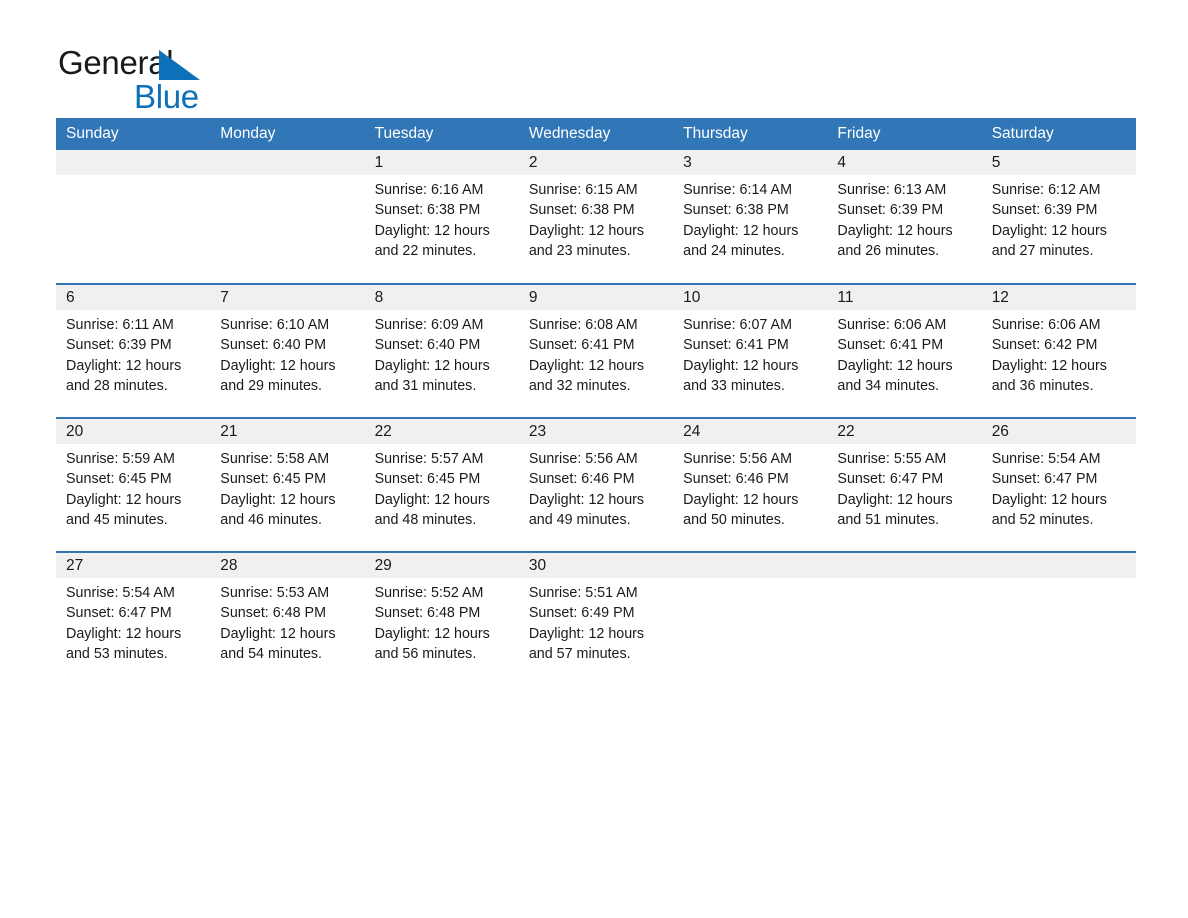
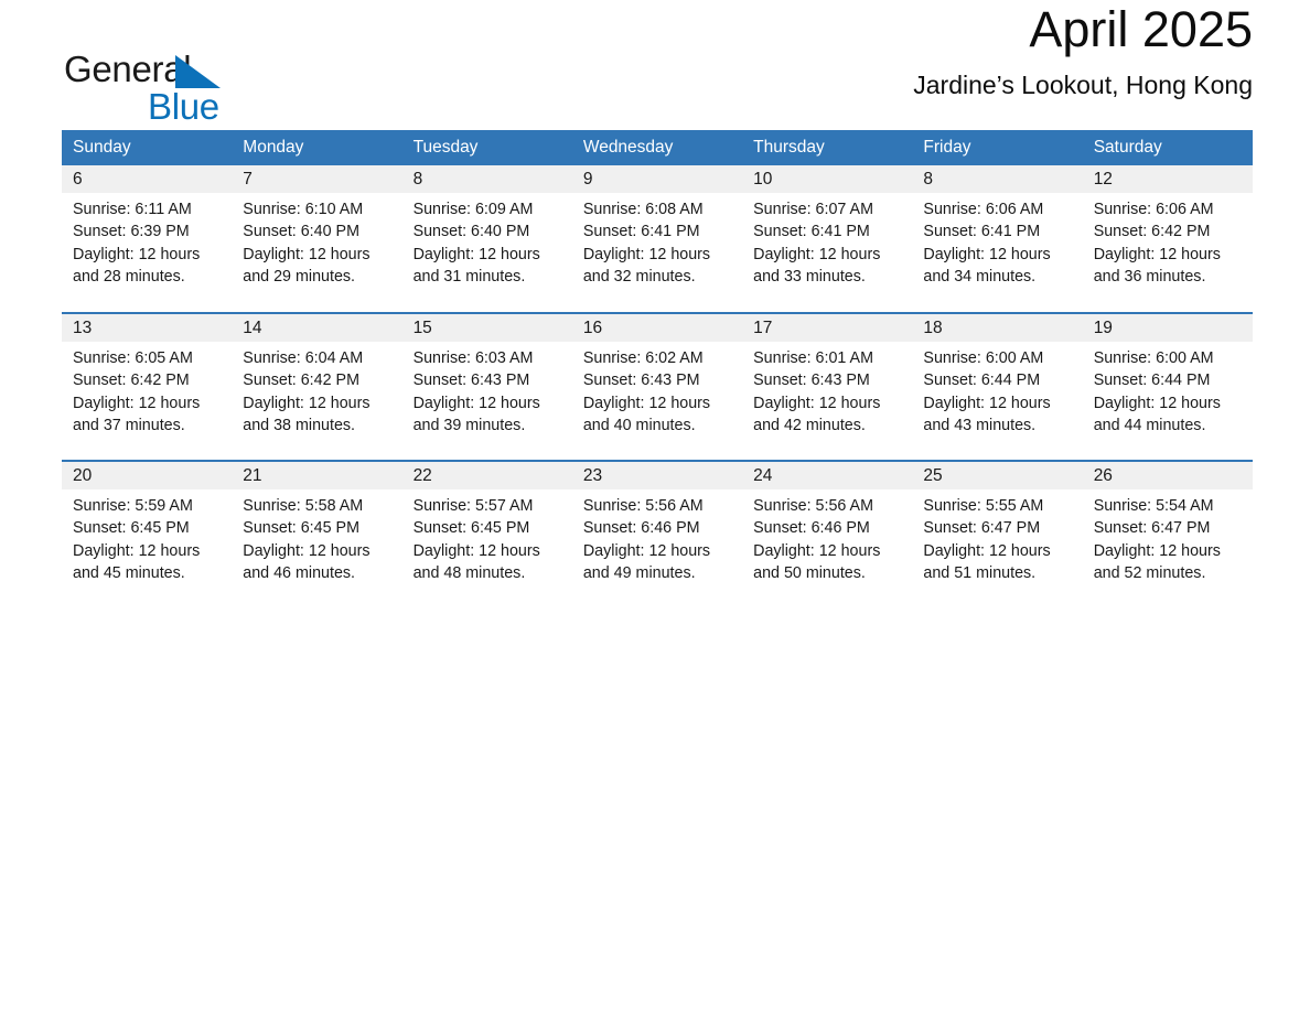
  General
  Blue
+ April 2025
+ Jardine’s Lookout, Hong Kong
  Sunday	Monday	Tuesday	Wednesday	Thursday	Friday	Saturday
- 		1Sunrise: 6:16 AM Sunset: 6:38 PM Daylight: 12 hours and 22 minutes.	2Sunrise: 6:15 AM Sunset: 6:38 PM Daylight: 12 hours and 23 minutes.	3Sunrise: 6:14 AM Sunset: 6:38 PM Daylight: 12 hours and 24 minutes.	4Sunrise: 6:13 AM Sunset: 6:39 PM Daylight: 12 hours and 26 minutes.	5Sunrise: 6:12 AM Sunset: 6:39 PM Daylight: 12 hours and 27 minutes.
- 6Sunrise: 6:11 AM Sunset: 6:39 PM Daylight: 12 hours and 28 minutes.	7Sunrise: 6:10 AM Sunset: 6:40 PM Daylight: 12 hours and 29 minutes.	8Sunrise: 6:09 AM Sunset: 6:40 PM Daylight: 12 hours and 31 minutes.	9Sunrise: 6:08 AM Sunset: 6:41 PM Daylight: 12 hours and 32 minutes.	10Sunrise: 6:07 AM Sunset: 6:41 PM Daylight: 12 hours and 33 minutes.	11Sunrise: 6:06 AM Sunset: 6:41 PM Daylight: 12 hours and 34 minutes.	12Sunrise: 6:06 AM Sunset: 6:42 PM Daylight: 12 hours and 36 minutes.
+ 6Sunrise: 6:11 AM Sunset: 6:39 PM Daylight: 12 hours and 28 minutes.	7Sunrise: 6:10 AM Sunset: 6:40 PM Daylight: 12 hours and 29 minutes.	8Sunrise: 6:09 AM Sunset: 6:40 PM Daylight: 12 hours and 31 minutes.	9Sunrise: 6:08 AM Sunset: 6:41 PM Daylight: 12 hours and 32 minutes.	10Sunrise: 6:07 AM Sunset: 6:41 PM Daylight: 12 hours and 33 minutes.	8Sunrise: 6:06 AM Sunset: 6:41 PM Daylight: 12 hours and 34 minutes.	12Sunrise: 6:06 AM Sunset: 6:42 PM Daylight: 12 hours and 36 minutes.
+ 13Sunrise: 6:05 AM Sunset: 6:42 PM Daylight: 12 hours and 37 minutes.	14Sunrise: 6:04 AM Sunset: 6:42 PM Daylight: 12 hours and 38 minutes.	15Sunrise: 6:03 AM Sunset: 6:43 PM Daylight: 12 hours and 39 minutes.	16Sunrise: 6:02 AM Sunset: 6:43 PM Daylight: 12 hours and 40 minutes.	17Sunrise: 6:01 AM Sunset: 6:43 PM Daylight: 12 hours and 42 minutes.	18Sunrise: 6:00 AM Sunset: 6:44 PM Daylight: 12 hours and 43 minutes.	19Sunrise: 6:00 AM Sunset: 6:44 PM Daylight: 12 hours and 44 minutes.
- 20Sunrise: 5:59 AM Sunset: 6:45 PM Daylight: 12 hours and 45 minutes.	21Sunrise: 5:58 AM Sunset: 6:45 PM Daylight: 12 hours and 46 minutes.	22Sunrise: 5:57 AM Sunset: 6:45 PM Daylight: 12 hours and 48 minutes.	23Sunrise: 5:56 AM Sunset: 6:46 PM Daylight: 12 hours and 49 minutes.	24Sunrise: 5:56 AM Sunset: 6:46 PM Daylight: 12 hours and 50 minutes.	22Sunrise: 5:55 AM Sunset: 6:47 PM Daylight: 12 hours and 51 minutes.	26Sunrise: 5:54 AM Sunset: 6:47 PM Daylight: 12 hours and 52 minutes.
+ 20Sunrise: 5:59 AM Sunset: 6:45 PM Daylight: 12 hours and 45 minutes.	21Sunrise: 5:58 AM Sunset: 6:45 PM Daylight: 12 hours and 46 minutes.	22Sunrise: 5:57 AM Sunset: 6:45 PM Daylight: 12 hours and 48 minutes.	23Sunrise: 5:56 AM Sunset: 6:46 PM Daylight: 12 hours and 49 minutes.	24Sunrise: 5:56 AM Sunset: 6:46 PM Daylight: 12 hours and 50 minutes.	25Sunrise: 5:55 AM Sunset: 6:47 PM Daylight: 12 hours and 51 minutes.	26Sunrise: 5:54 AM Sunset: 6:47 PM Daylight: 12 hours and 52 minutes.
- 27Sunrise: 5:54 AM Sunset: 6:47 PM Daylight: 12 hours and 53 minutes.	28Sunrise: 5:53 AM Sunset: 6:48 PM Daylight: 12 hours and 54 minutes.	29Sunrise: 5:52 AM Sunset: 6:48 PM Daylight: 12 hours and 56 minutes.	30Sunrise: 5:51 AM Sunset: 6:49 PM Daylight: 12 hours and 57 minutes.
